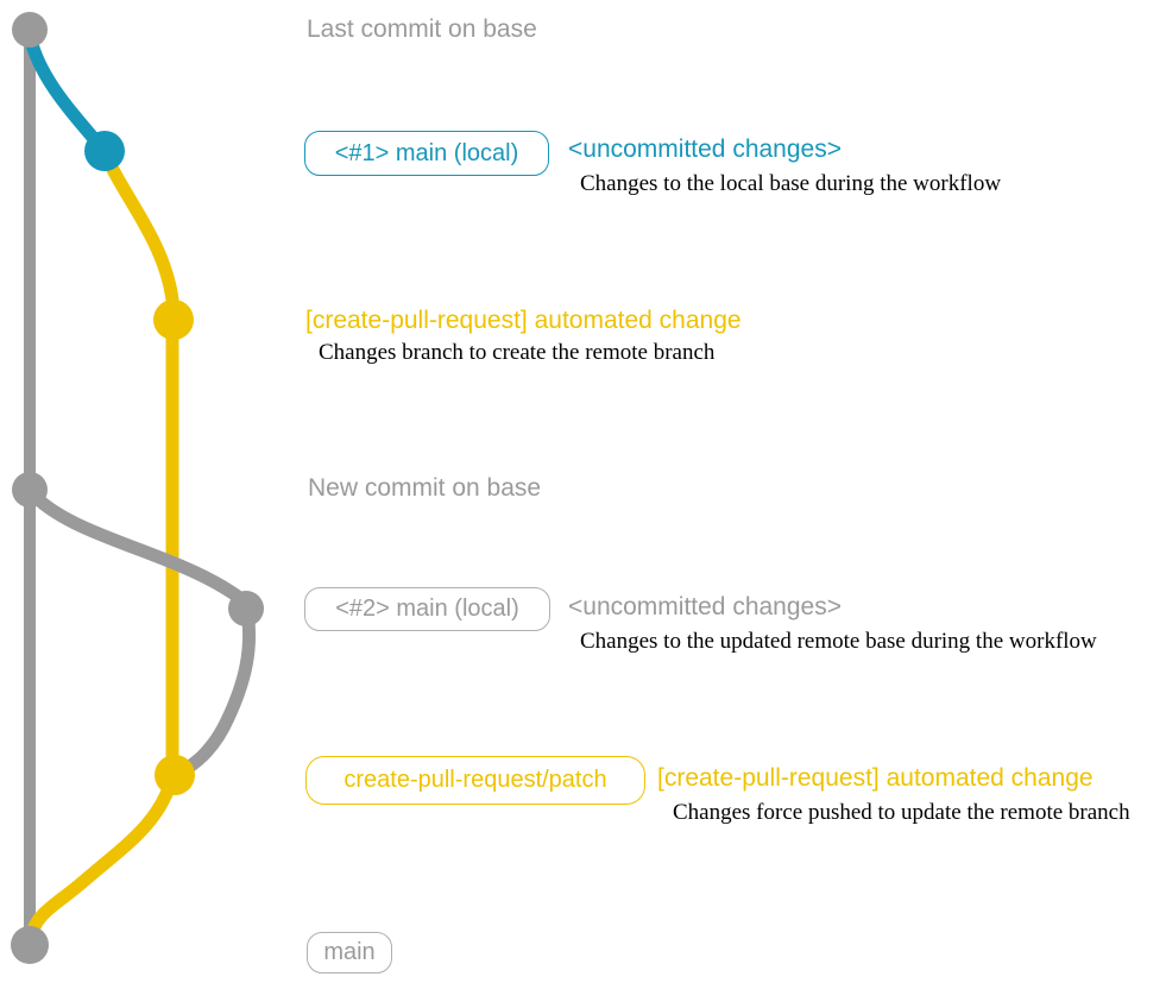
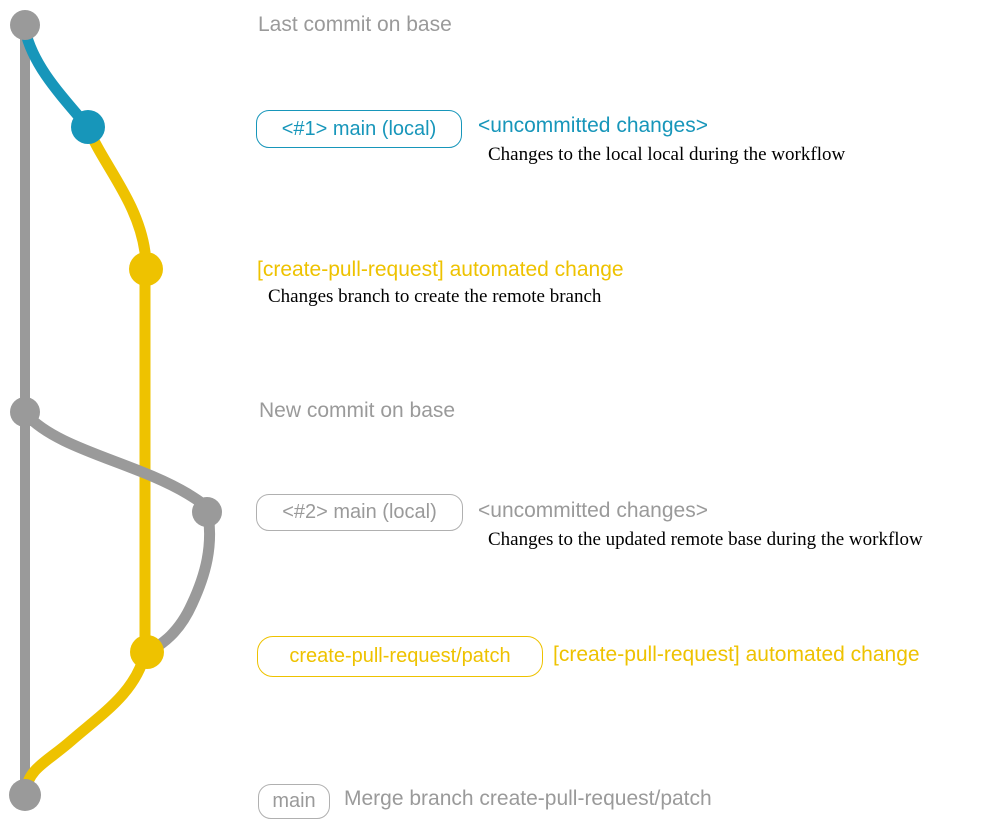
  Last commit on base
  <#1> main (local)
  <uncommitted changes>
- Changes to the local base during the workflow
+ Changes to the local local during the workflow
  [create-pull-request] automated change
  Changes branch to create the remote branch
  New commit on base
  <#2> main (local)
  <uncommitted changes>
  Changes to the updated remote base during the workflow
  create-pull-request/patch
  [create-pull-request] automated change
- Changes force pushed to update the remote branch
  main
+ Merge branch create-pull-request/patch
